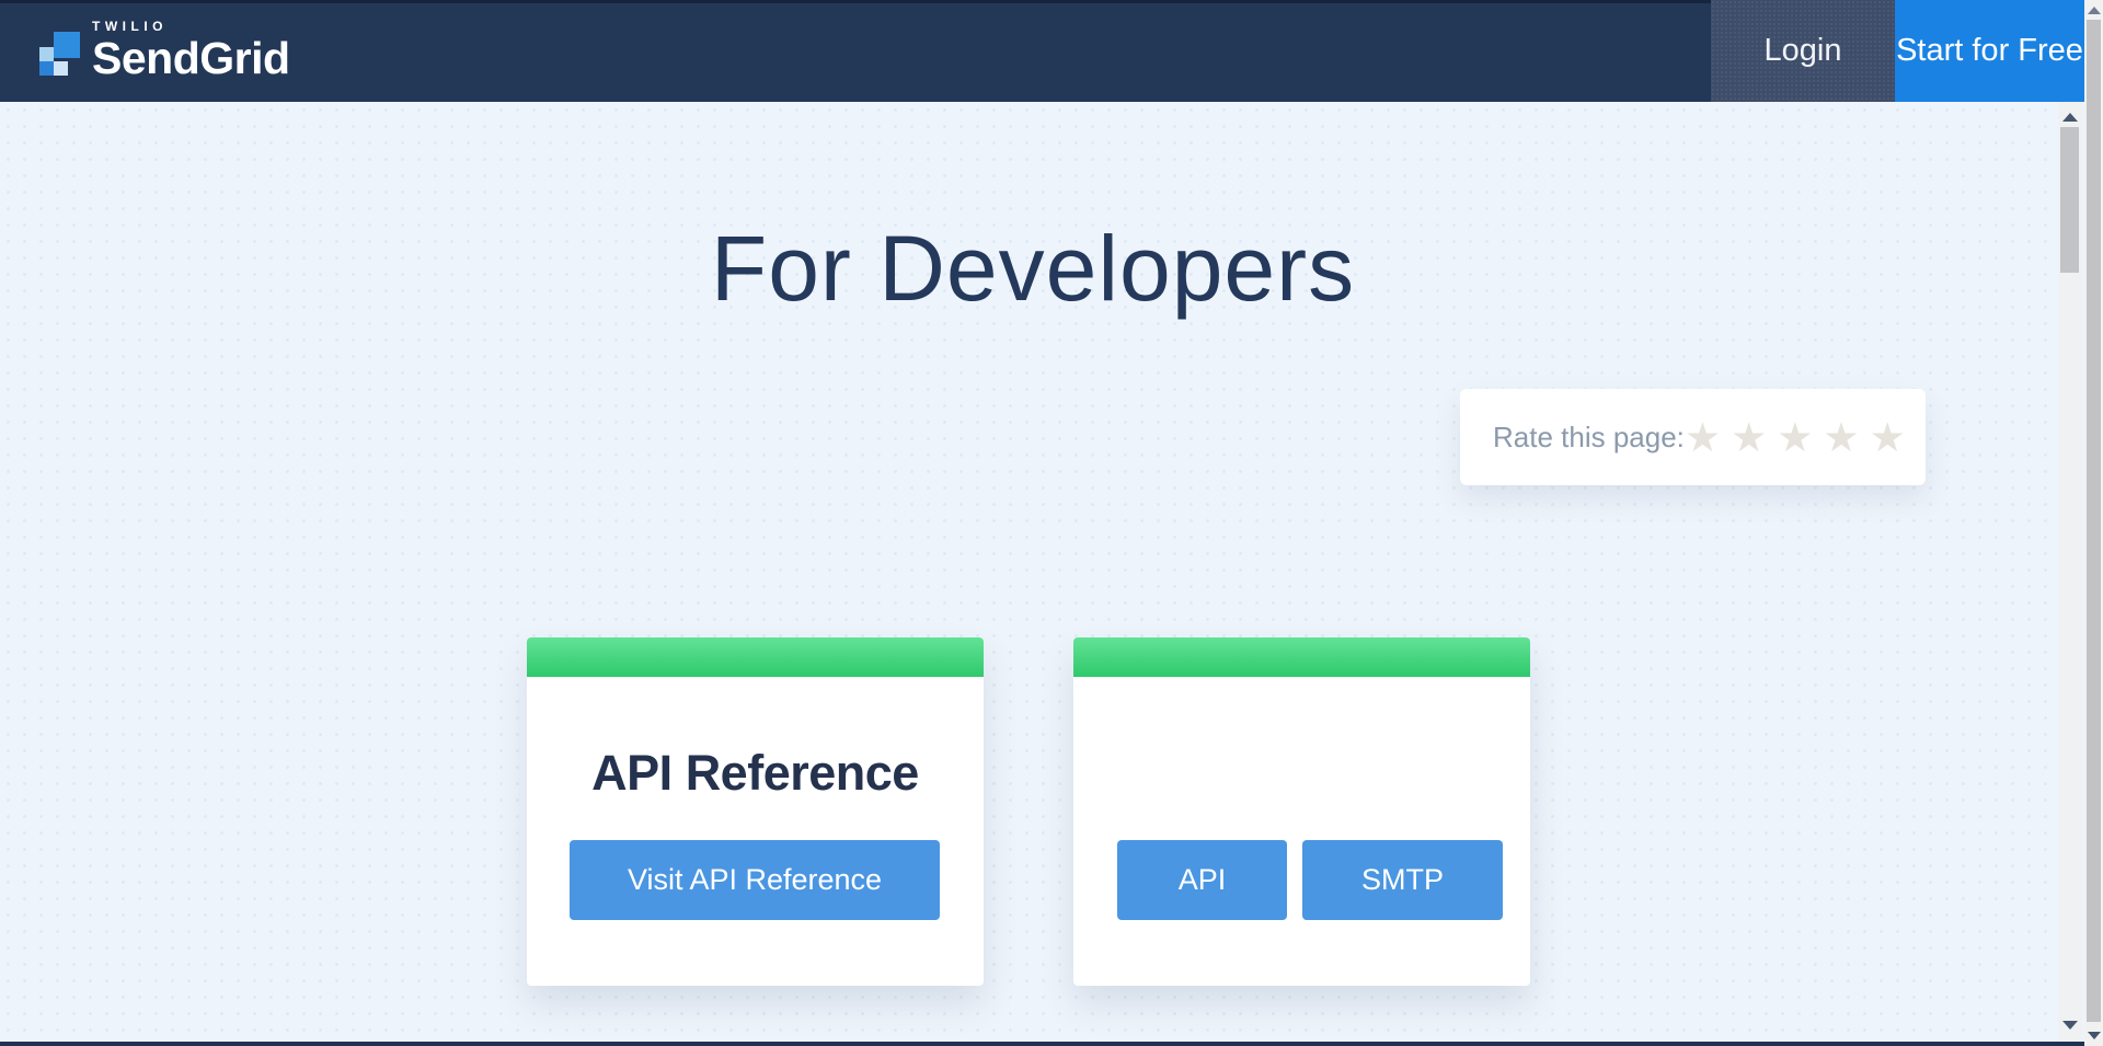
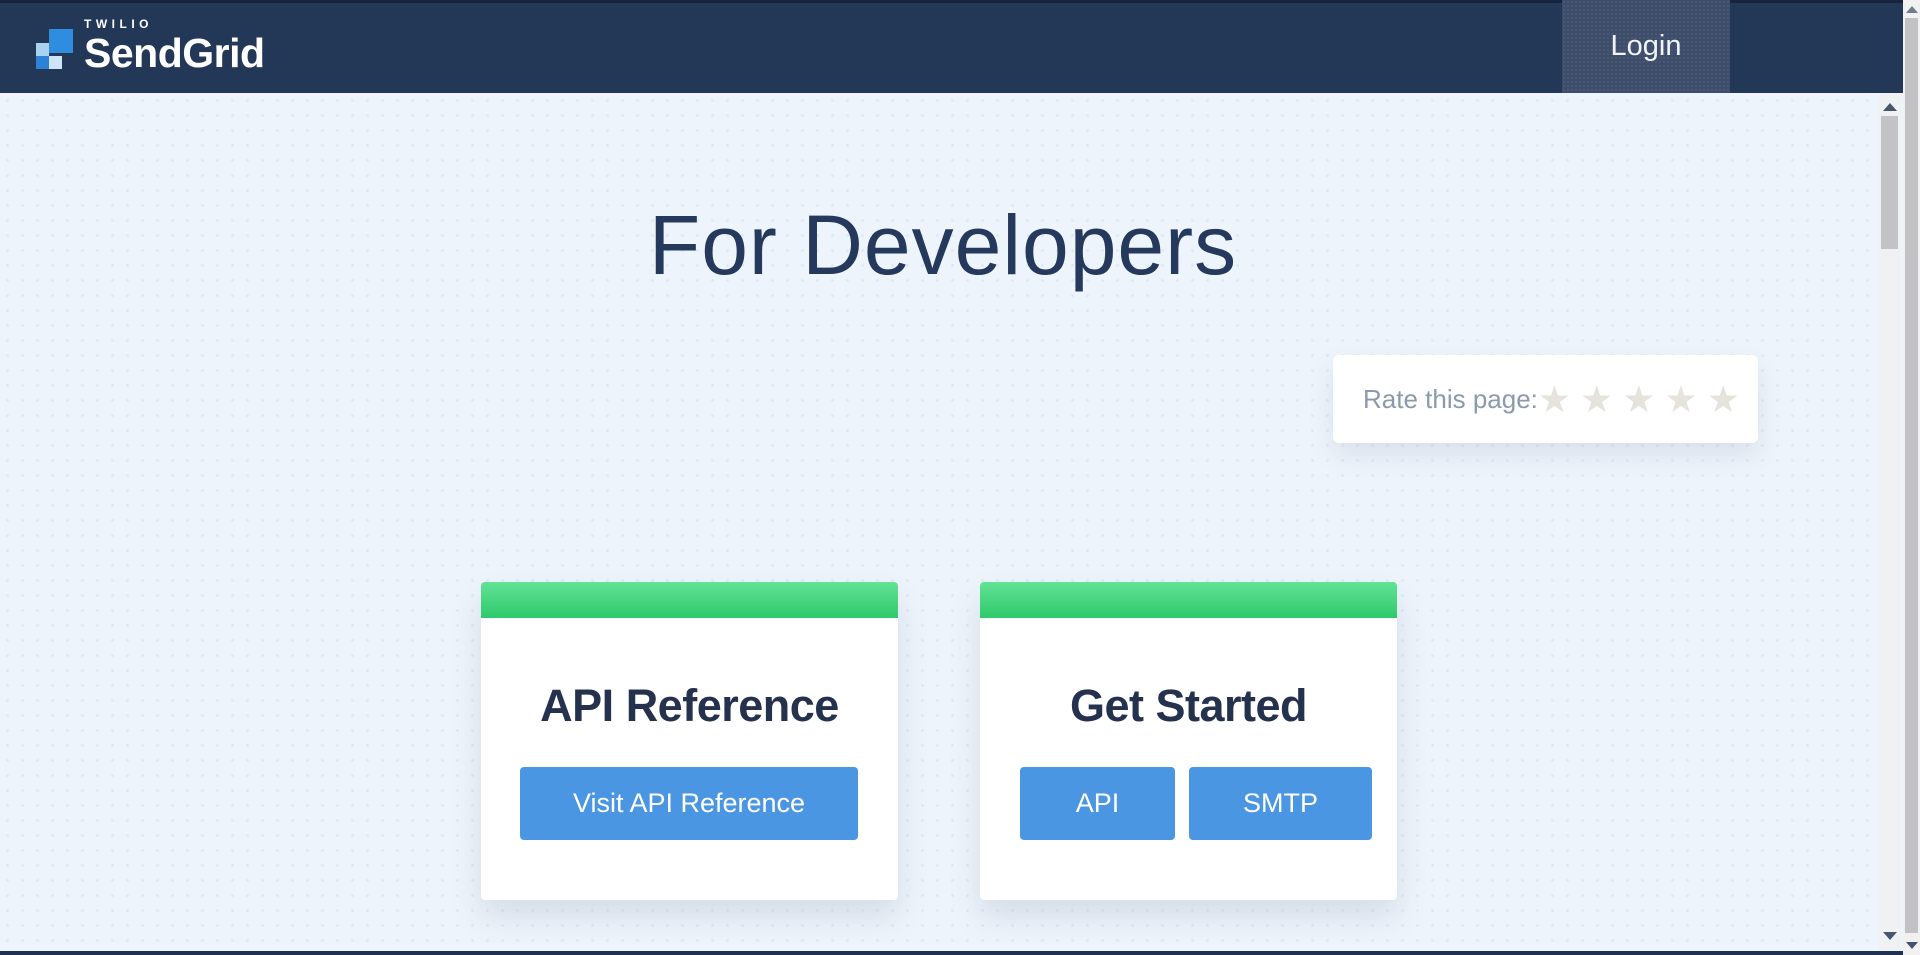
  TWILIO
  SendGrid
  Login
- Start for Free
  For Developers
  Rate this page:
  ★
  ★
  ★
  ★
  ★
  API Reference
  Visit API Reference
+ Get Started
  API
  SMTP
